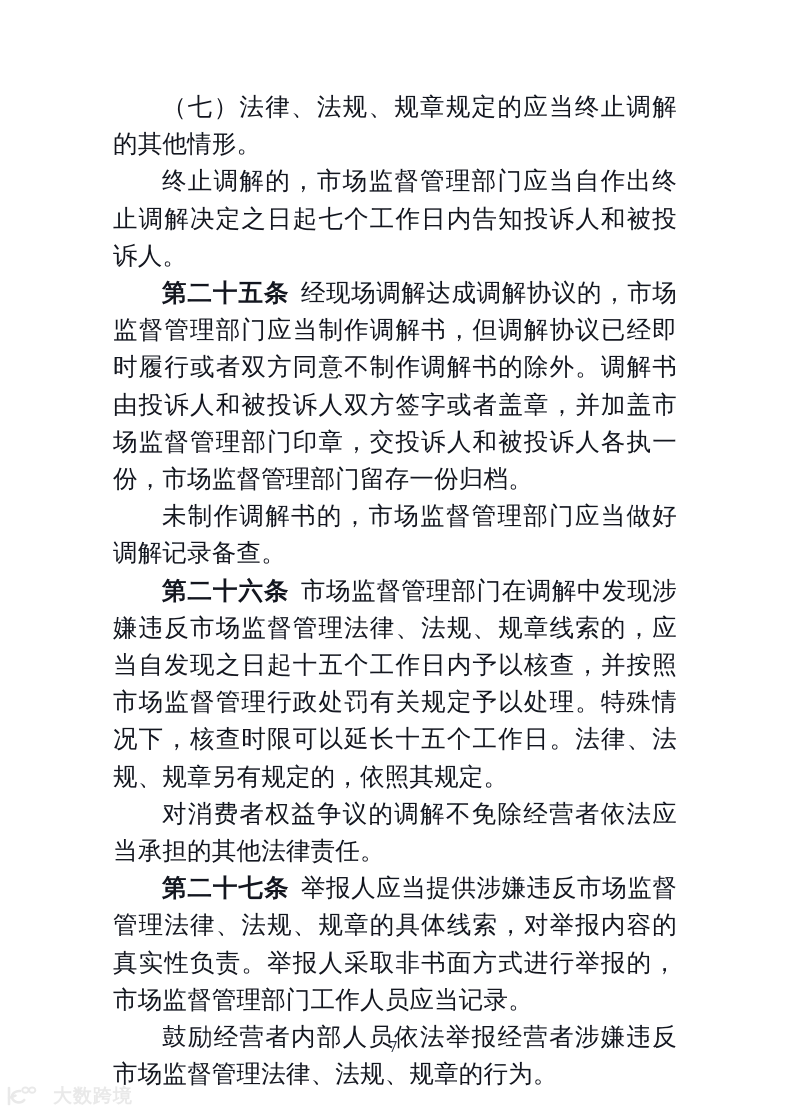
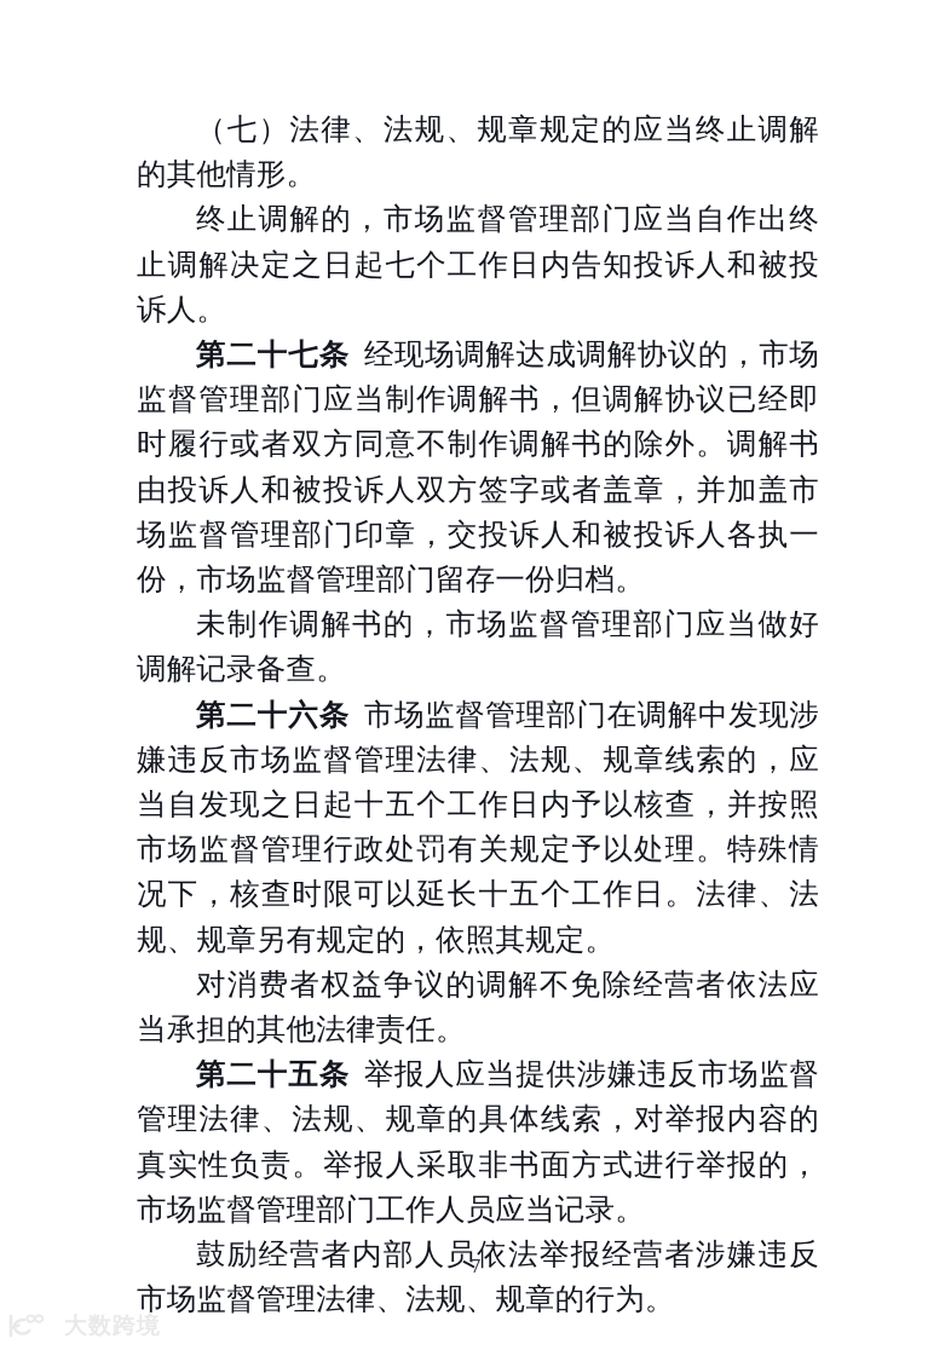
  （七）法律、法规、规章规定的应当终止调解的其他情形。
  终止调解的，市场监督管理部门应当自作出终止调解决定之日起七个工作日内告知投诉人和被投诉人。
- 第二十五条 经现场调解达成调解协议的，市场监督管理部门应当制作调解书，但调解协议已经即时履行或者双方同意不制作调解书的除外。调解书由投诉人和被投诉人双方签字或者盖章，并加盖市场监督管理部门印章，交投诉人和被投诉人各执一份，市场监督管理部门留存一份归档。
+ 第二十七条 经现场调解达成调解协议的，市场监督管理部门应当制作调解书，但调解协议已经即时履行或者双方同意不制作调解书的除外。调解书由投诉人和被投诉人双方签字或者盖章，并加盖市场监督管理部门印章，交投诉人和被投诉人各执一份，市场监督管理部门留存一份归档。
  未制作调解书的，市场监督管理部门应当做好调解记录备查。
  第二十六条 市场监督管理部门在调解中发现涉嫌违反市场监督管理法律、法规、规章线索的，应当自发现之日起十五个工作日内予以核查，并按照市场监督管理行政处罚有关规定予以处理。特殊情况下，核查时限可以延长十五个工作日。法律、法规、规章另有规定的，依照其规定。
  对消费者权益争议的调解不免除经营者依法应当承担的其他法律责任。
- 第二十七条 举报人应当提供涉嫌违反市场监督管理法律、法规、规章的具体线索，对举报内容的真实性负责。举报人采取非书面方式进行举报的，市场监督管理部门工作人员应当记录。
+ 第二十五条 举报人应当提供涉嫌违反市场监督管理法律、法规、规章的具体线索，对举报内容的真实性负责。举报人采取非书面方式进行举报的，市场监督管理部门工作人员应当记录。
  鼓励经营者内部人员依法举报经营者涉嫌违反市场监督管理法律、法规、规章的行为。
  7
  大数跨境
